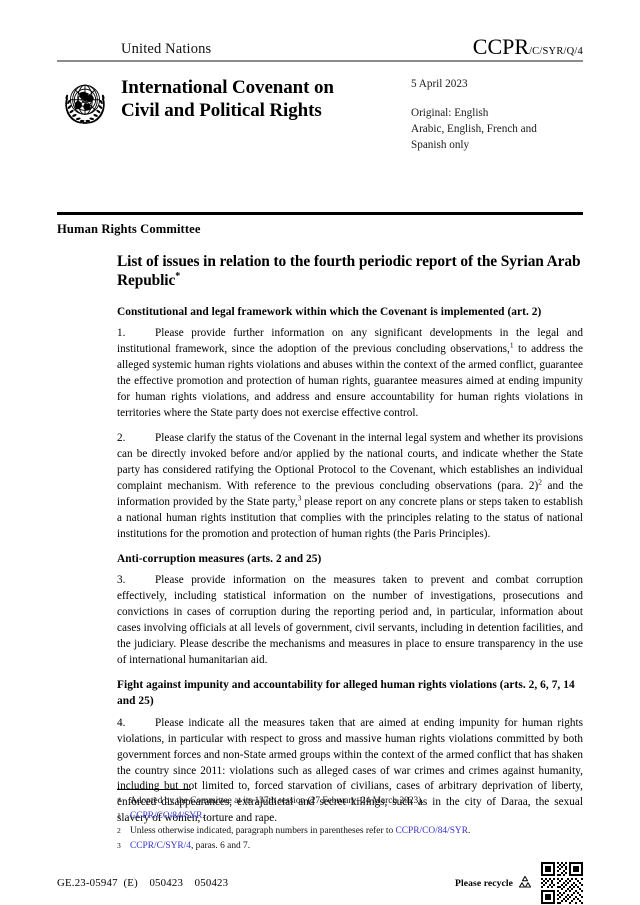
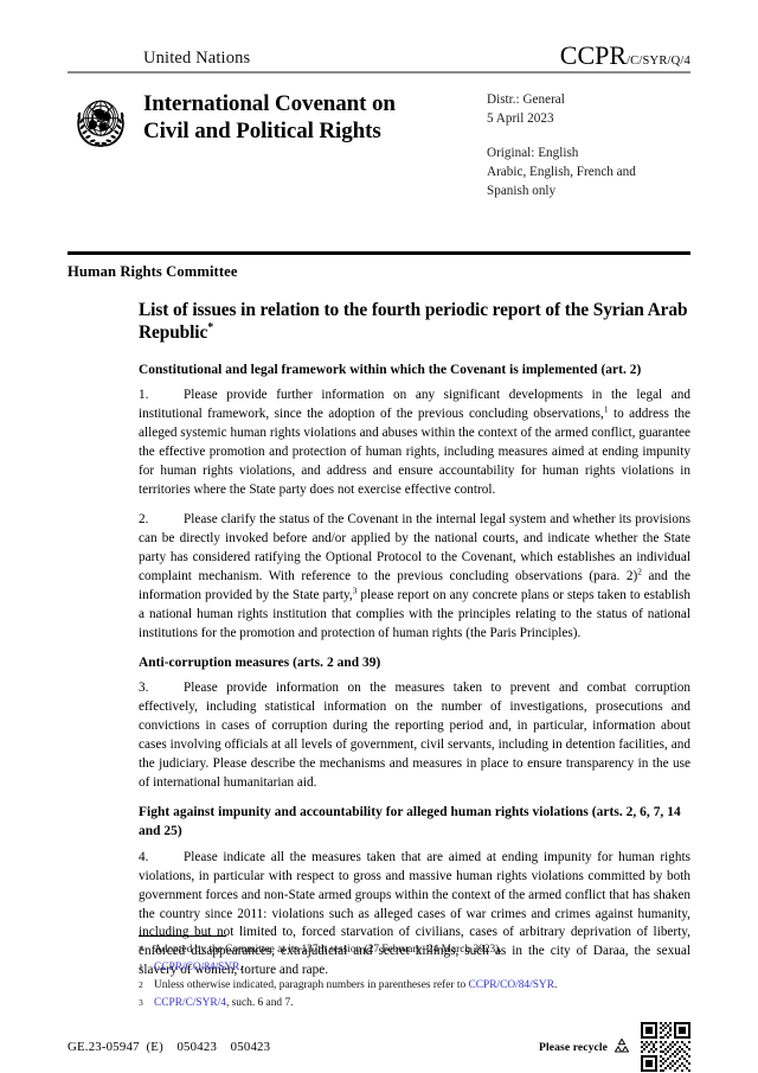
  United Nations
  CCPR/C/SYR/Q/4
  International Covenant on
  Civil and Political Rights
+ Distr.: General
  5 April 2023
  Original: English
  Arabic, English, French and
  Spanish only
  Human Rights Committee
  List of issues in relation to the fourth periodic report of the Syrian Arab Republic*
  Constitutional and legal framework within which the Covenant is implemented (art. 2)
- 1. Please provide further information on any significant developments in the legal and institutional framework, since the adoption of the previous concluding observations,1 to address the alleged systemic human rights violations and abuses within the context of the armed conflict, guarantee the effective promotion and protection of human rights, guarantee measures aimed at ending impunity for human rights violations, and address and ensure accountability for human rights violations in territories where the State party does not exercise effective control.
+ 1. Please provide further information on any significant developments in the legal and institutional framework, since the adoption of the previous concluding observations,1 to address the alleged systemic human rights violations and abuses within the context of the armed conflict, guarantee the effective promotion and protection of human rights, including measures aimed at ending impunity for human rights violations, and address and ensure accountability for human rights violations in territories where the State party does not exercise effective control.
  2. Please clarify the status of the Covenant in the internal legal system and whether its provisions can be directly invoked before and/or applied by the national courts, and indicate whether the State party has considered ratifying the Optional Protocol to the Covenant, which establishes an individual complaint mechanism. With reference to the previous concluding observations (para. 2)2 and the information provided by the State party,3 please report on any concrete plans or steps taken to establish a national human rights institution that complies with the principles relating to the status of national institutions for the promotion and protection of human rights (the Paris Principles).
- Anti-corruption measures (arts. 2 and 25)
+ Anti-corruption measures (arts. 2 and 39)
  3. Please provide information on the measures taken to prevent and combat corruption effectively, including statistical information on the number of investigations, prosecutions and convictions in cases of corruption during the reporting period and, in particular, information about cases involving officials at all levels of government, civil servants, including in detention facilities, and the judiciary. Please describe the mechanisms and measures in place to ensure transparency in the use of international humanitarian aid.
  Fight against impunity and accountability for alleged human rights violations (arts. 2, 6, 7, 14 and 25)
  4. Please indicate all the measures taken that are aimed at ending impunity for human rights violations, in particular with respect to gross and massive human rights violations committed by both government forces and non-State armed groups within the context of the armed conflict that has shaken the country since 2011: violations such as alleged cases of war crimes and crimes against humanity, including but not limited to, forced starvation of civilians, cases of arbitrary deprivation of liberty, enforced disappearances, extrajudicial and secret killings, such as in the city of Daraa, the sexual slavery of women, torture and rape.
  *
  Adopted by the Committee at its 137th session (27 February–24 March 2023).
  1
  CCPR/CO/84/SYR.
  2
  Unless otherwise indicated, paragraph numbers in parentheses refer to CCPR/CO/84/SYR.
  3
- CCPR/C/SYR/4, paras. 6 and 7.
+ CCPR/C/SYR/4, such. 6 and 7.
  GE.23-05947 (E) 050423 050423
  Please recycle
